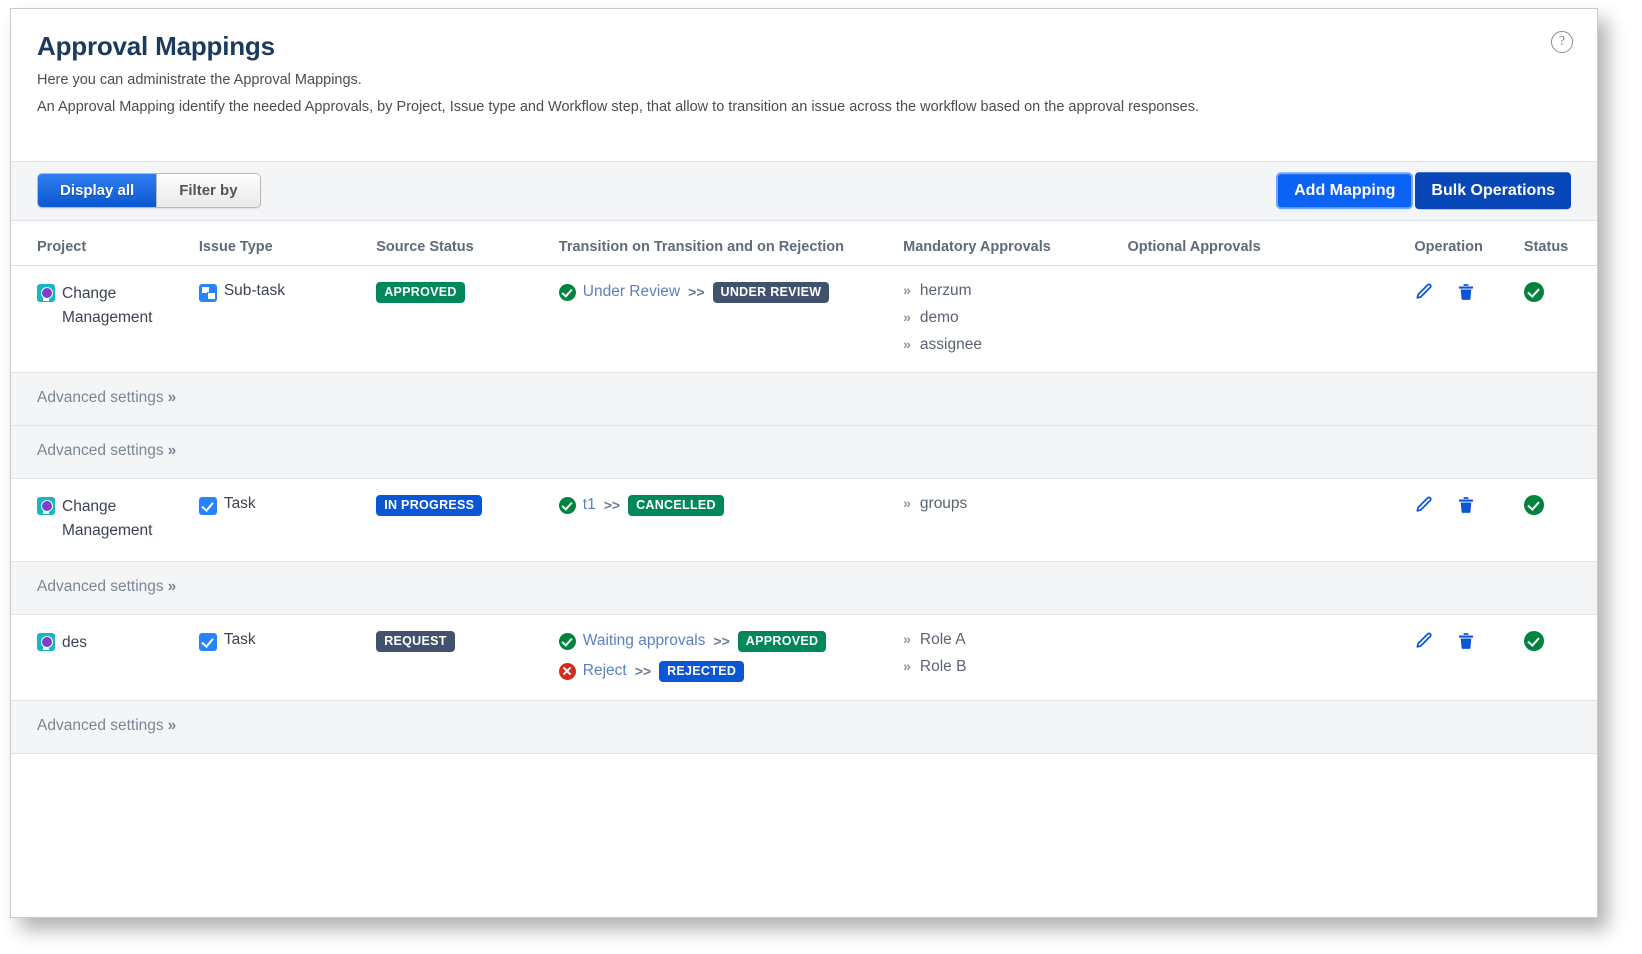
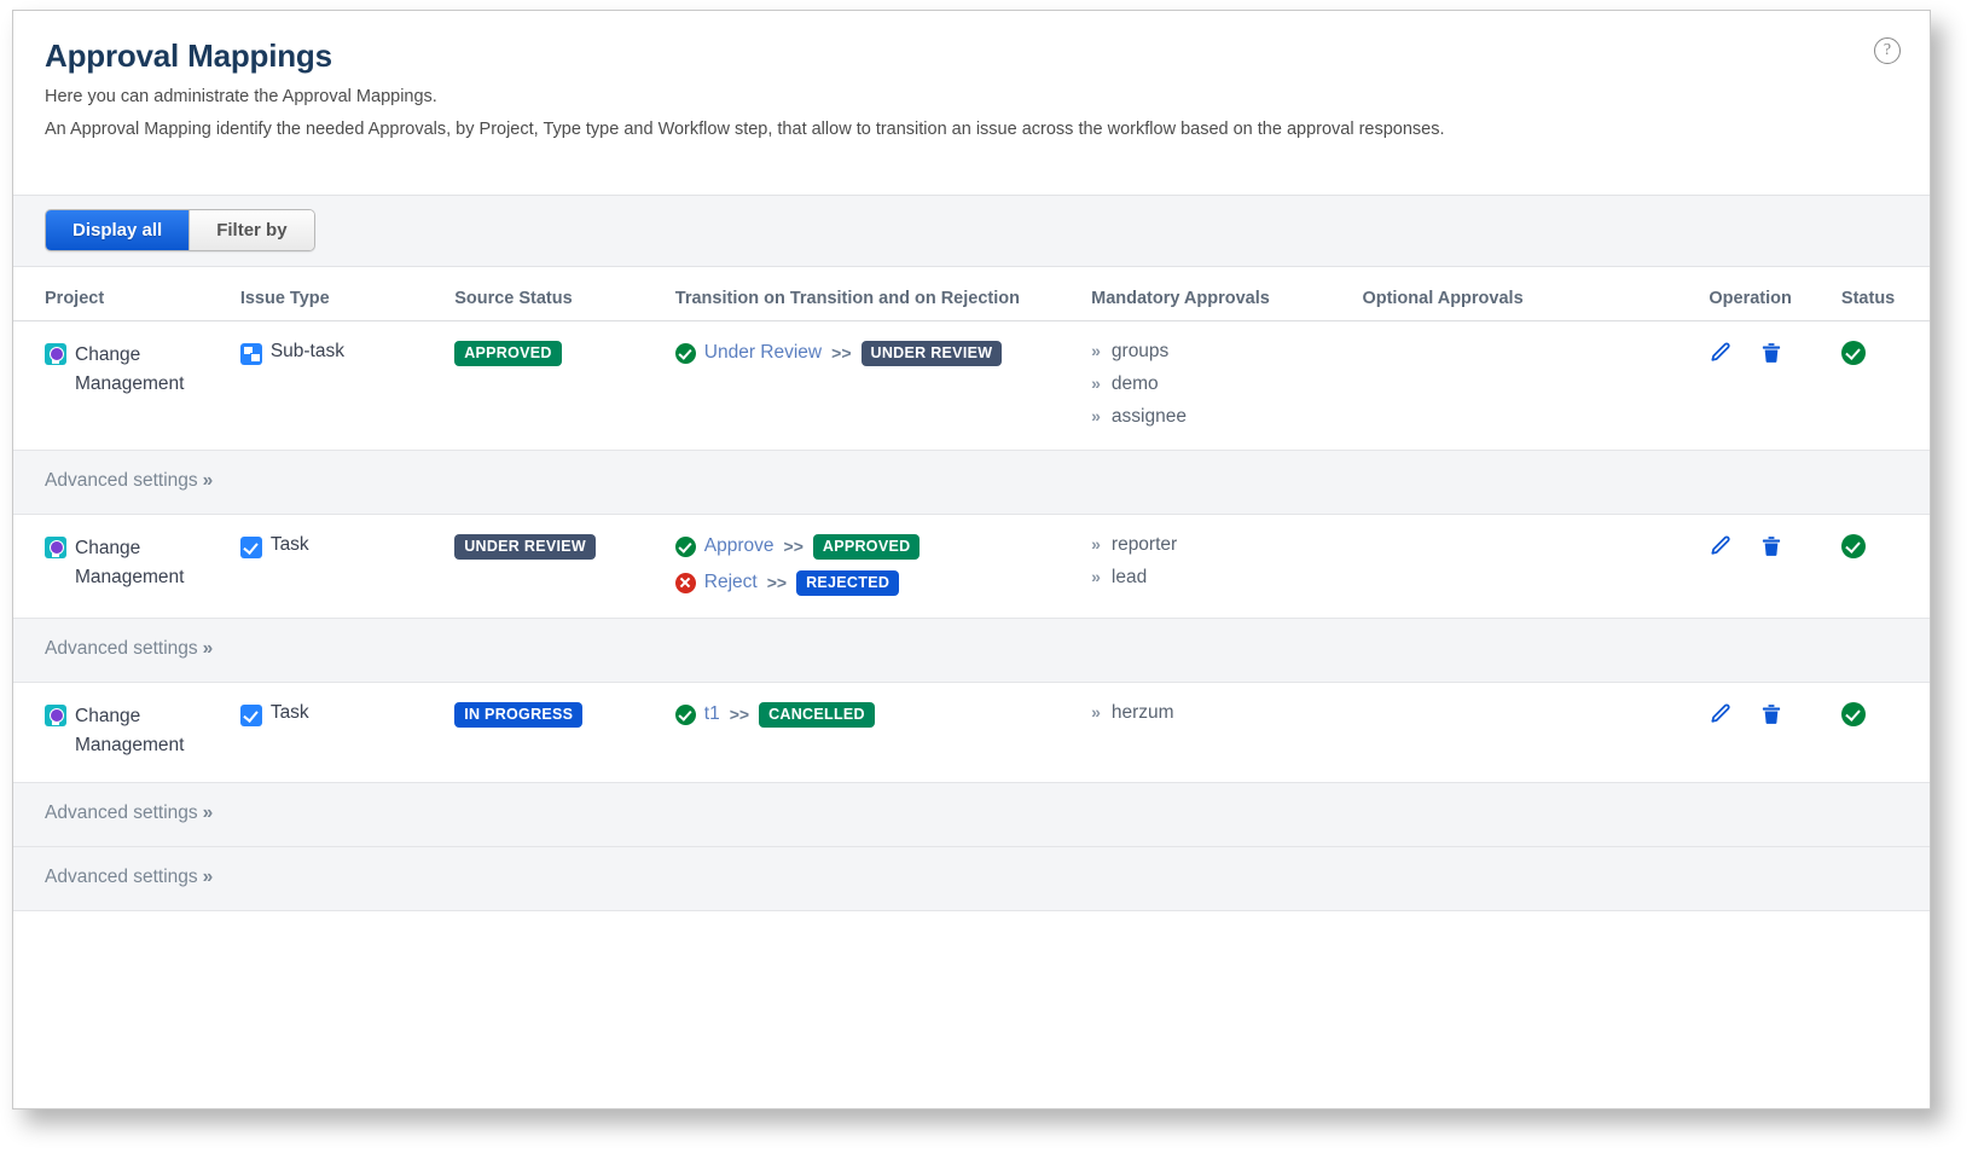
  Approval Mappings
  Here you can administrate the Approval Mappings.
- An Approval Mapping identify the needed Approvals, by Project, Issue type and Workflow step, that allow to transition an issue across the workflow based on the approval responses.
+ An Approval Mapping identify the needed Approvals, by Project, Type type and Workflow step, that allow to transition an issue across the workflow based on the approval responses.
  ?
  Display all
  Filter by
- Add Mapping
- Bulk Operations
  Project	Issue Type	Source Status	Transition on Transition and on Rejection	Mandatory Approvals	Optional Approvals	Operation	Status
- Change Management	Sub-task	APPROVED	Under Review >> UNDER REVIEW	» herzum» demo» assignee
+ Change Management	Sub-task	APPROVED	Under Review >> UNDER REVIEW	» groups» demo» assignee
  Advanced settings »
+ Change Management	Task	UNDER REVIEW	Approve >> APPROVEDReject >> REJECTED	» reporter» lead
  Advanced settings »
- Change Management	Task	IN PROGRESS	t1 >> CANCELLED	» groups
+ Change Management	Task	IN PROGRESS	t1 >> CANCELLED	» herzum
  Advanced settings »
- des	Task	REQUEST	Waiting approvals >> APPROVEDReject >> REJECTED	» Role A» Role B
  Advanced settings »
